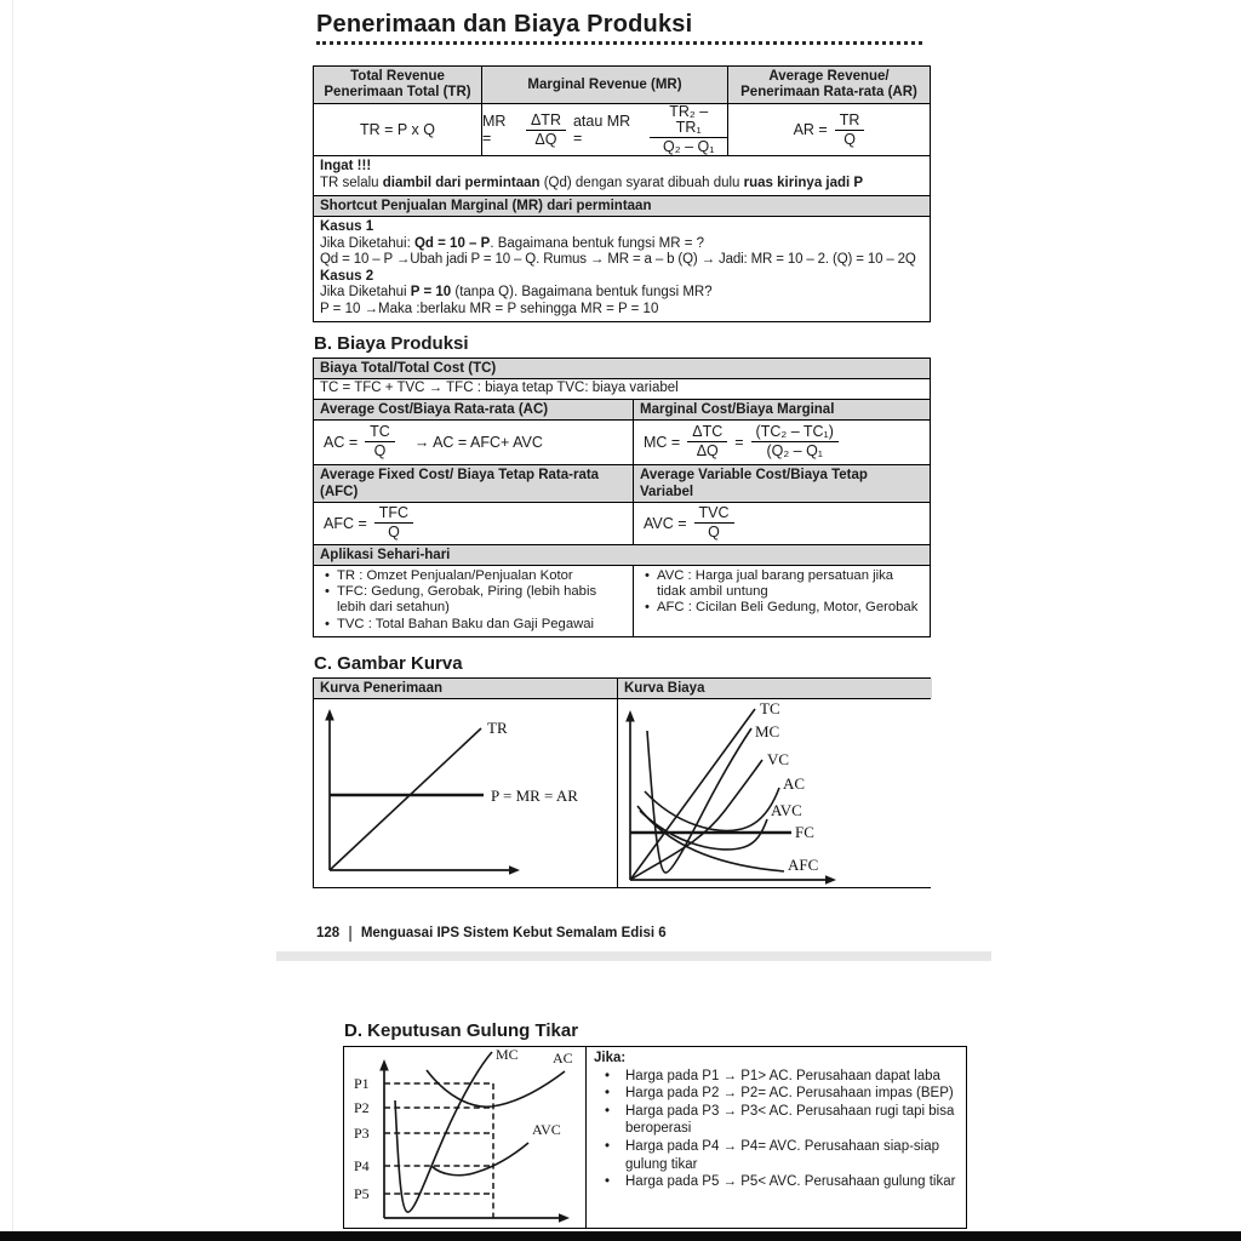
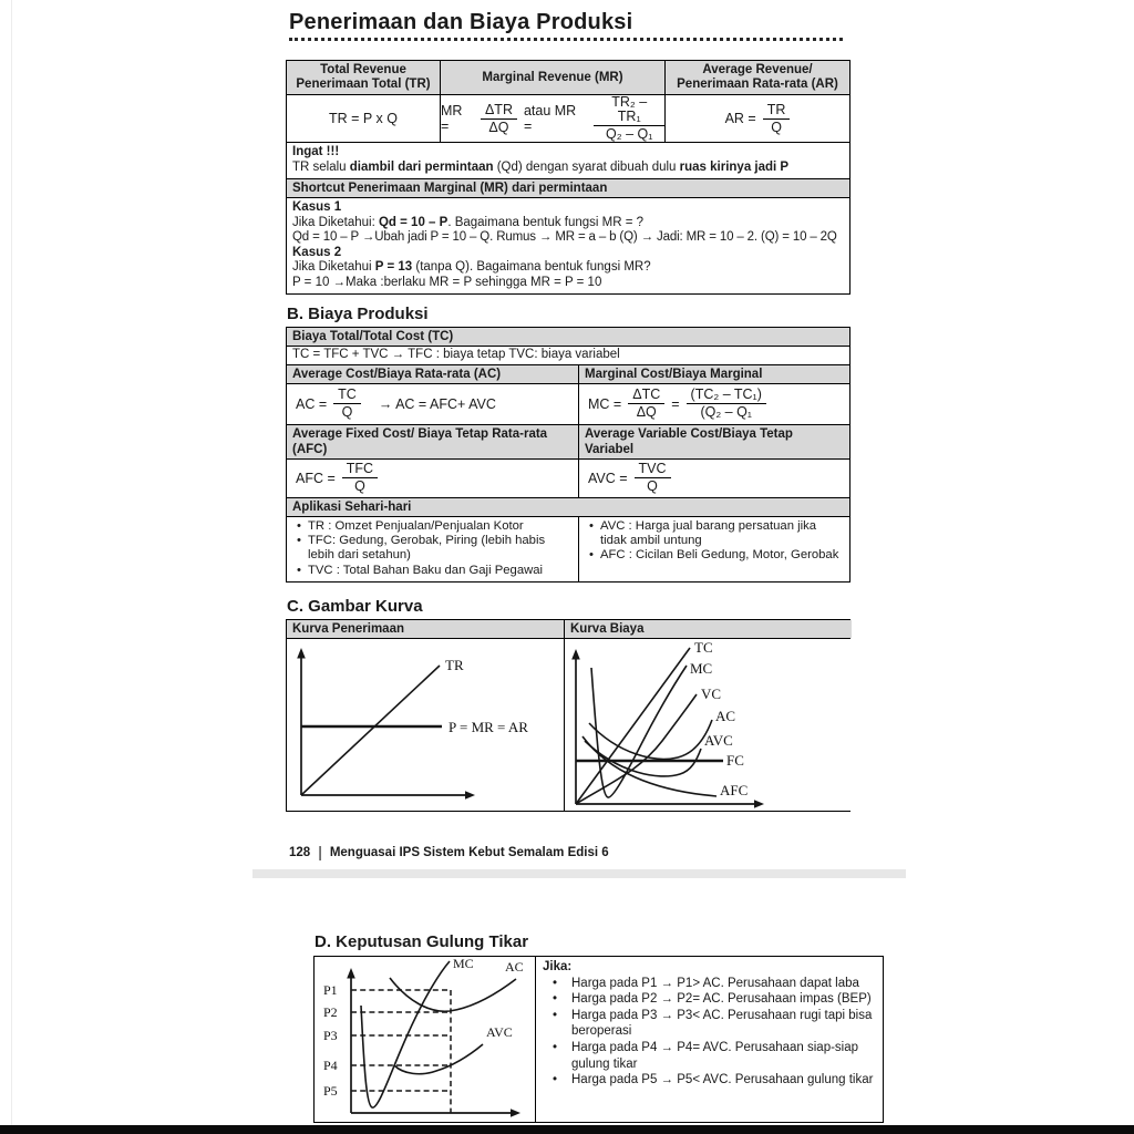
  Penerimaan dan Biaya Produksi
  Total Revenue
  Penerimaan Total (TR)
  Marginal Revenue (MR)
  Average Revenue/
  Penerimaan Rata-rata (AR)
  TR = P x Q
  MR =
  ΔTR
  ΔQ
  atau MR =
  TR₂ – TR₁
  Q₂ – Q₁
  AR =
  TR
  Q
  Ingat !!!
  TR selalu diambil dari permintaan (Qd) dengan syarat dibuah dulu ruas kirinya jadi P
- Shortcut Penjualan Marginal (MR) dari permintaan
+ Shortcut Penerimaan Marginal (MR) dari permintaan
  Kasus 1
  Jika Diketahui: Qd = 10 – P. Bagaimana bentuk fungsi MR = ?
  Qd = 10 – P →Ubah jadi P = 10 – Q. Rumus → MR = a – b (Q) → Jadi: MR = 10 – 2. (Q) = 10 – 2Q
  Kasus 2
- Jika Diketahui P = 10 (tanpa Q). Bagaimana bentuk fungsi MR?
+ Jika Diketahui P = 13 (tanpa Q). Bagaimana bentuk fungsi MR?
  P = 10 →Maka :berlaku MR = P sehingga MR = P = 10
  B. Biaya Produksi
  Biaya Total/Total Cost (TC)
  TC = TFC + TVC → TFC : biaya tetap TVC: biaya variabel
  Average Cost/Biaya Rata-rata (AC)
  Marginal Cost/Biaya Marginal
  AC =
  TC
  Q
  → AC = AFC+ AVC
  MC =
  ΔTC
  ΔQ
  =
  (TC₂ – TC₁)
  (Q₂ – Q₁
  Average Fixed Cost/ Biaya Tetap Rata-rata (AFC)
  Average Variable Cost/Biaya Tetap Variabel
  AFC =
  TFC
  Q
  AVC =
  TVC
  Q
  Aplikasi Sehari-hari
  TR : Omzet Penjualan/Penjualan Kotor
  TFC: Gedung, Gerobak, Piring (lebih habis lebih dari setahun)
  TVC : Total Bahan Baku dan Gaji Pegawai
  AVC : Harga jual barang persatuan jika tidak ambil untung
  AFC : Cicilan Beli Gedung, Motor, Gerobak
  C. Gambar Kurva
  Kurva Penerimaan
  Kurva Biaya
  TR
  P = MR = AR
  TC
  MC
  VC
  AC
  AVC
  FC
  AFC
  128
  |
  Menguasai IPS Sistem Kebut Semalam Edisi 6
  D. Keputusan Gulung Tikar
  P1
  P2
  P3
  P4
  P5
  MC
  AC
  AVC
  Jika:
  Harga pada P1 → P1> AC. Perusahaan dapat laba
  Harga pada P2 → P2= AC. Perusahaan impas (BEP)
  Harga pada P3 → P3< AC. Perusahaan rugi tapi bisa beroperasi
  Harga pada P4 → P4= AVC. Perusahaan siap-siap gulung tikar
  Harga pada P5 → P5< AVC. Perusahaan gulung tikar
